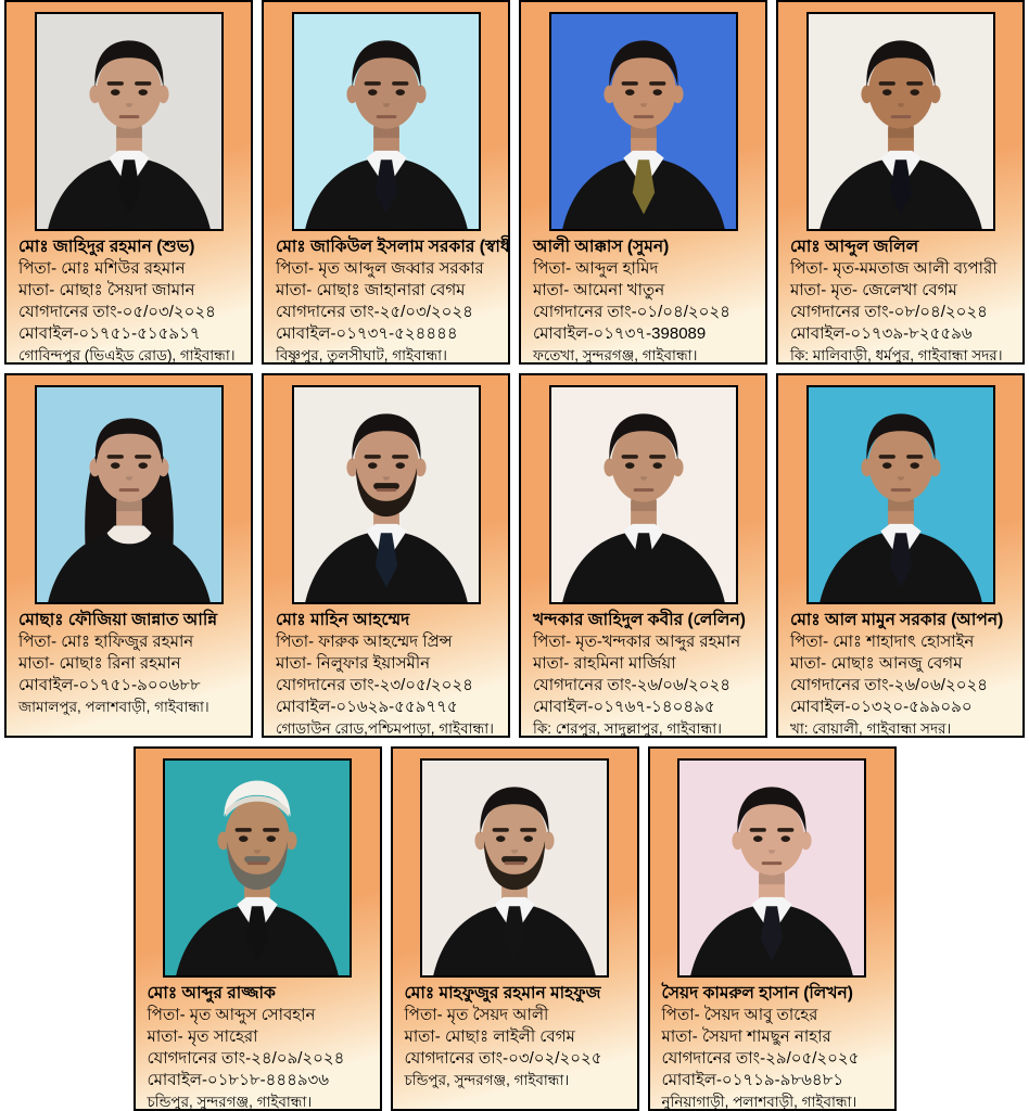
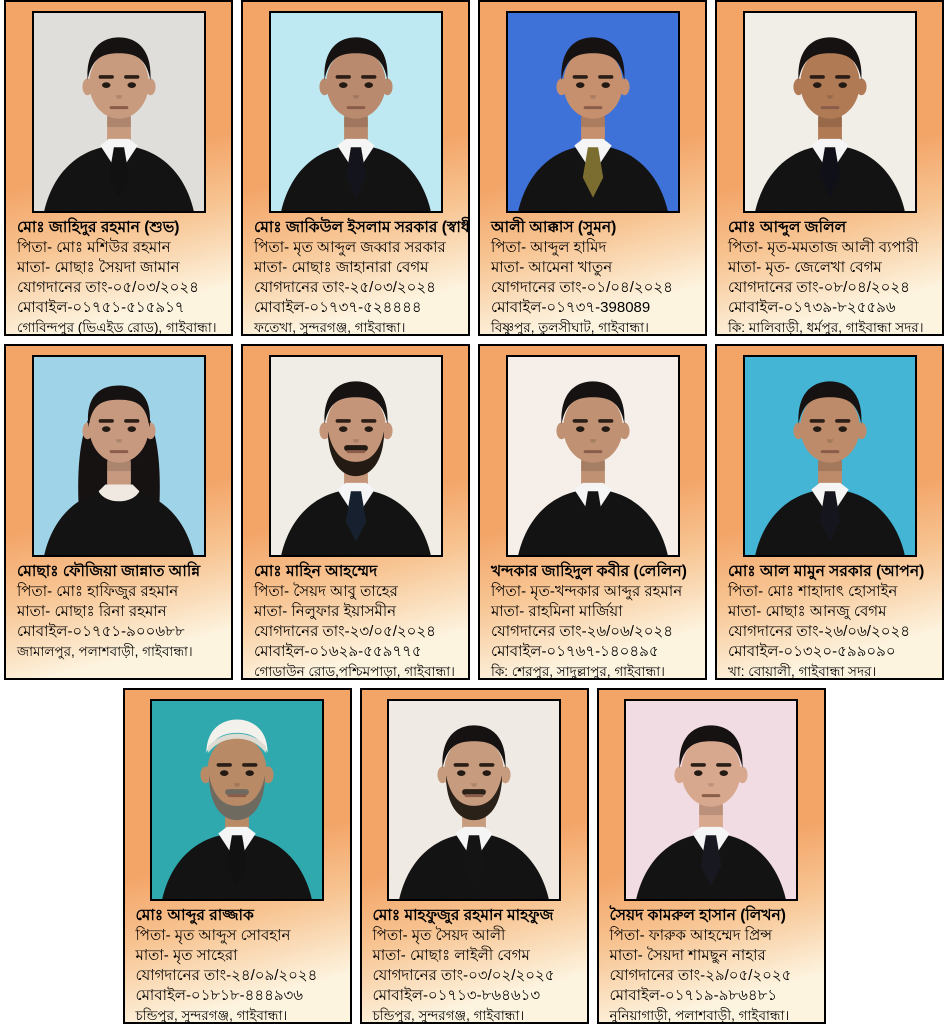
  মোঃ জাহিদুর রহমান (শুভ)
  পিতা- মোঃ মশিউর রহমান
  মাতা- মোছাঃ সৈয়দা জামান
  যোগদানের তাং-০৫/০৩/২০২৪
  মোবাইল-০১৭৫১-৫১৫৯১৭
  গোবিন্দপুর (ভিএইড রোড), গাইবান্ধা।
  মোঃ জাকিউল ইসলাম সরকার (স্বাধী
  পিতা- মৃত আব্দুল জব্বার সরকার
  মাতা- মোছাঃ জাহানারা বেগম
  যোগদানের তাং-২৫/০৩/২০২৪
  মোবাইল-০১৭৩৭-৫২৪৪৪৪
- বিষ্ণুপুর, তুলসীঘাট, গাইবান্ধা।
+ ফতেখা, সুন্দরগঞ্জ, গাইবান্ধা।
  আলী আক্কাস (সুমন)
  পিতা- আব্দুল হামিদ
  মাতা- আমেনা খাতুন
  যোগদানের তাং-০১/০৪/২০২৪
  মোবাইল-০১৭৩৭-398089
- ফতেখা, সুন্দরগঞ্জ, গাইবান্ধা।
+ বিষ্ণুপুর, তুলসীঘাট, গাইবান্ধা।
  মোঃ আব্দুল জলিল
  পিতা- মৃত-মমতাজ আলী ব্যপারী
  মাতা- মৃত- জেলেখা বেগম
  যোগদানের তাং-০৮/০৪/২০২৪
  মোবাইল-০১৭৩৯-৮২৫৫৯৬
  কি: মালিবাড়ী, ধর্মপুর, গাইবান্ধা সদর।
  মোছাঃ ফৌজিয়া জান্নাত আন্নি
  পিতা- মোঃ হাফিজুর রহমান
  মাতা- মোছাঃ রিনা রহমান
  মোবাইল-০১৭৫১-৯০০৬৮৮
  জামালপুর, পলাশবাড়ী, গাইবান্ধা।
  মোঃ মাহিন আহম্মেদ
- পিতা- ফারুক আহম্মেদ প্রিন্স
+ পিতা- সৈয়দ আবু তাহের
  মাতা- নিলুফার ইয়াসমীন
  যোগদানের তাং-২৩/০৫/২০২৪
  মোবাইল-০১৬২৯-৫৫৯৭৭৫
  গোডাউন রোড,পশ্চিমপাড়া, গাইবান্ধা।
  খন্দকার জাহিদুল কবীর (লেলিন)
  পিতা- মৃত-খন্দকার আব্দুর রহমান
  মাতা- রাহমিনা মার্জিয়া
  যোগদানের তাং-২৬/০৬/২০২৪
  মোবাইল-০১৭৬৭-১৪০৪৯৫
  কি: শেরপুর, সাদুল্লাপুর, গাইবান্ধা।
  মোঃ আল মামুন সরকার (আপন)
  পিতা- মোঃ শাহাদাৎ হোসাইন
  মাতা- মোছাঃ আনজু বেগম
  যোগদানের তাং-২৬/০৬/২০২৪
  মোবাইল-০১৩২০-৫৯৯০৯০
  খা: বোয়ালী, গাইবান্ধা সদর।
  মোঃ আব্দুর রাজ্জাক
  পিতা- মৃত আব্দুস সোবহান
  মাতা- মৃত সাহেরা
  যোগদানের তাং-২৪/০৯/২০২৪
  মোবাইল-০১৮১৮-৪৪৪৯৩৬
  চন্ডিপুর, সুন্দরগঞ্জ, গাইবান্ধা।
  মোঃ মাহফুজুর রহমান মাহফুজ
  পিতা- মৃত সৈয়দ আলী
  মাতা- মোছাঃ লাইলী বেগম
  যোগদানের তাং-০৩/০২/২০২৫
+ মোবাইল-০১৭১৩-৮৬৪৬১৩
  চন্ডিপুর, সুন্দরগঞ্জ, গাইবান্ধা।
  সৈয়দ কামরুল হাসান (লিখন)
- পিতা- সৈয়দ আবু তাহের
+ পিতা- ফারুক আহম্মেদ প্রিন্স
  মাতা- সৈয়দা শামছুন নাহার
  যোগদানের তাং-২৯/০৫/২০২৫
  মোবাইল-০১৭১৯-৯৮৬৪৮১
  নুনিয়াগাড়ী, পলাশবাড়ী, গাইবান্ধা।
